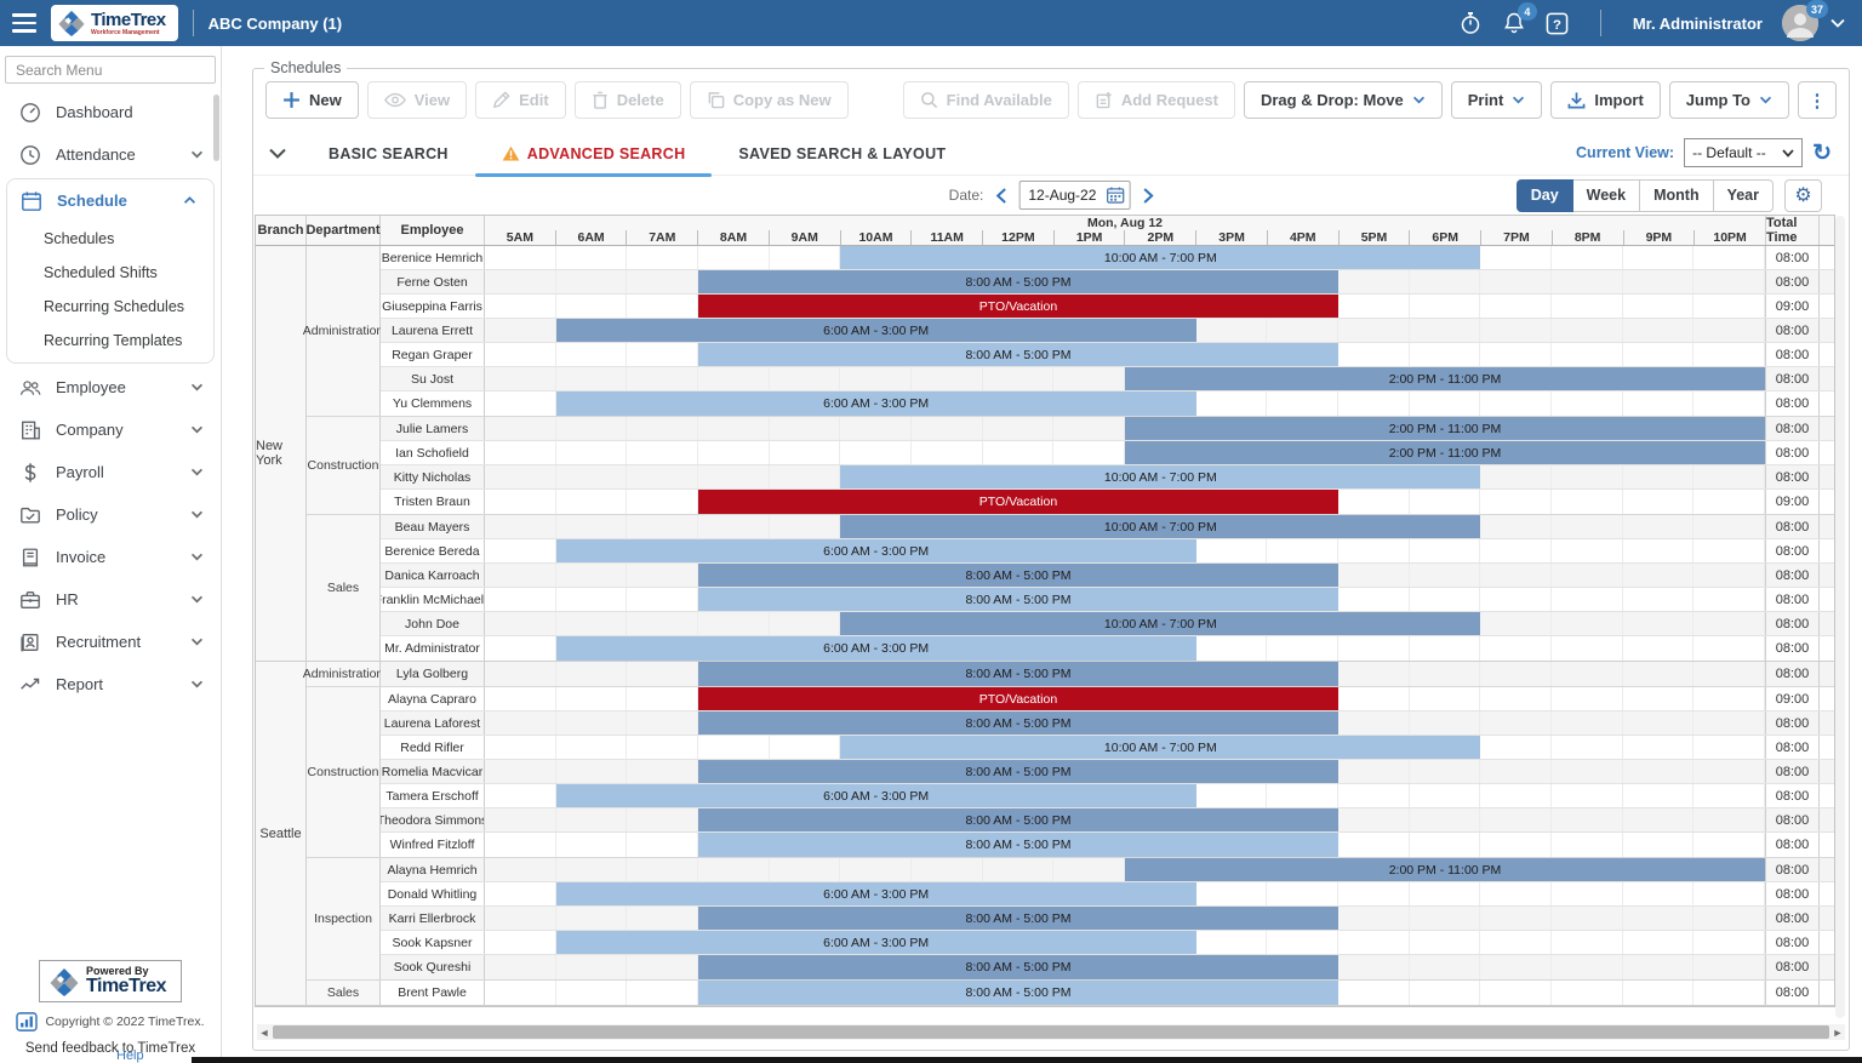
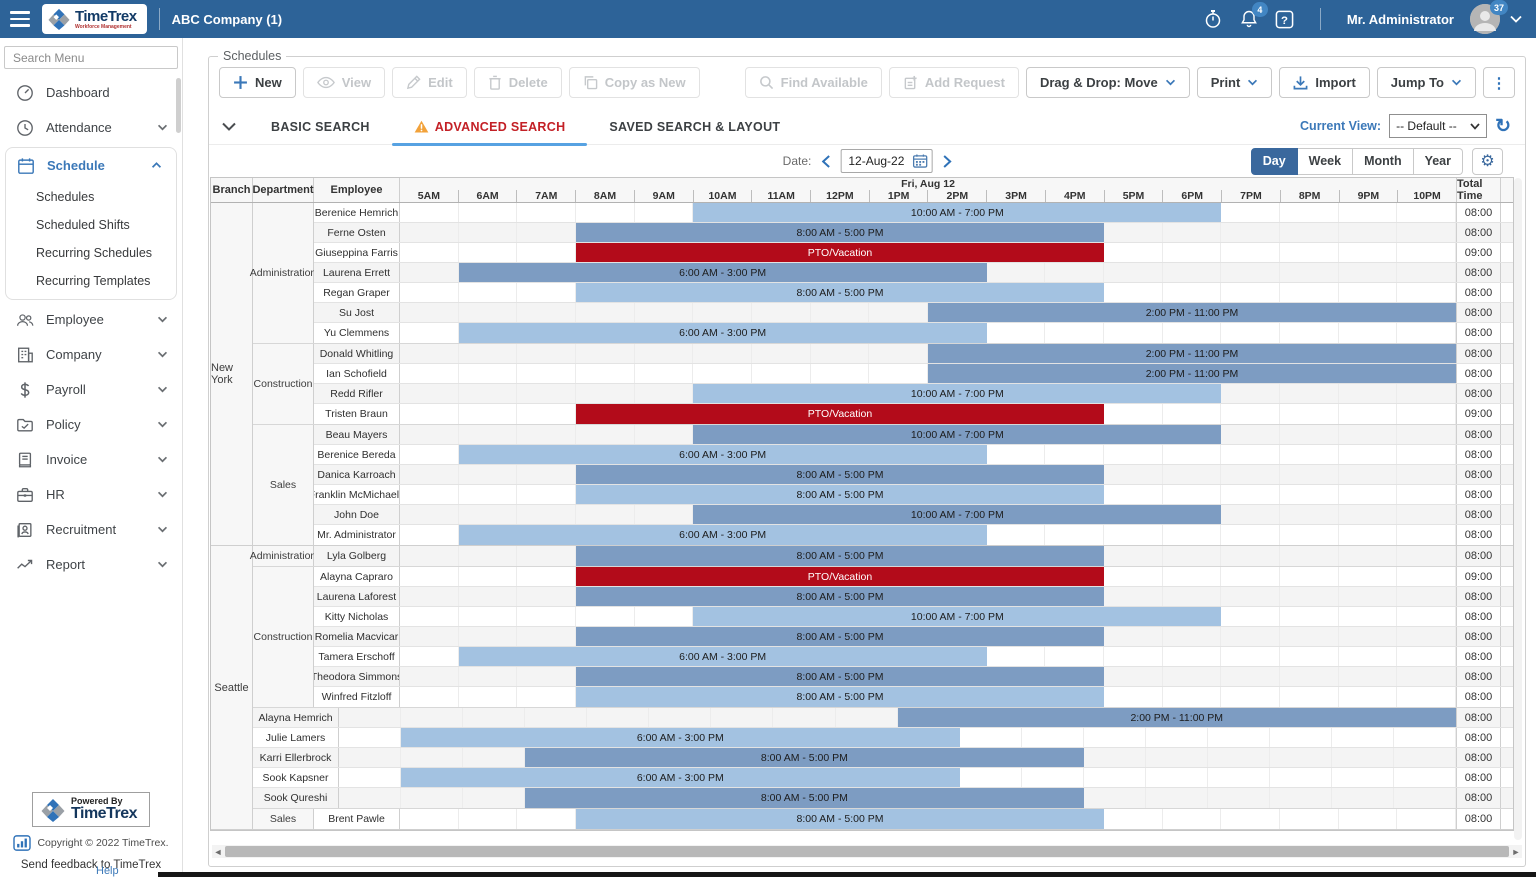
  TimeTrex
  ABC Company (1)
  4
  ?
  Mr. Administrator
  37
  Search Menu
  Dashboard
  Attendance
  Schedule
  Schedules
  Scheduled Shifts
  Recurring Schedules
  Recurring Templates
  Employee
  Company
  Payroll
  Policy
  Invoice
  HR
  Recruitment
  Report
  Powered By
  TimeTrex
  Copyright © 2022 TimeTrex.
  Send feedback to TimeTrex
  Help
  Schedules
  New
  View
  Edit
  Delete
  Copy as New
  Find Available
  Add Request
  Drag & Drop: Move
  Print
  Import
  Jump To
  ⋮
  BASIC SEARCH
  ADVANCED SEARCH
  SAVED SEARCH & LAYOUT
  Current View:
  -- Default --
  ↻
  Date:
  12-Aug-22
  Day
  Week
  Month
  Year
  ⚙
  Branch
  Department
  Employee
- Mon, Aug 12
+ Fri, Aug 12
  5AM
  6AM
  7AM
  8AM
  9AM
  10AM
  11AM
  12PM
  1PM
  2PM
  3PM
  4PM
  5PM
  6PM
  7PM
  8PM
  9PM
  10PM
  Total Time
  New York
  Administratio
  Berenice Hemrich
  10:00 AM - 7:00 PM
  08:00
  Ferne Osten
  8:00 AM - 5:00 PM
  08:00
  Giuseppina Farris
  PTO/Vacation
  09:00
  Laurena Errett
  6:00 AM - 3:00 PM
  08:00
  Regan Graper
  8:00 AM - 5:00 PM
  08:00
  Su Jost
  2:00 PM - 11:00 PM
  08:00
  Yu Clemmens
  6:00 AM - 3:00 PM
  08:00
  Construction
- Julie Lamers
+ Donald Whitling
  2:00 PM - 11:00 PM
  08:00
  Ian Schofield
  2:00 PM - 11:00 PM
  08:00
- Kitty Nicholas
+ Redd Rifler
  10:00 AM - 7:00 PM
  08:00
  Tristen Braun
  PTO/Vacation
  09:00
  Sales
  Beau Mayers
  10:00 AM - 7:00 PM
  08:00
  Berenice Bereda
  6:00 AM - 3:00 PM
  08:00
  Danica Karroach
  8:00 AM - 5:00 PM
  08:00
  ranklin McMichael
  8:00 AM - 5:00 PM
  08:00
  John Doe
  10:00 AM - 7:00 PM
  08:00
  Mr. Administrator
  6:00 AM - 3:00 PM
  08:00
  Seattle
  Administratio
  Lyla Golberg
  8:00 AM - 5:00 PM
  08:00
  Construction
  Alayna Capraro
  PTO/Vacation
  09:00
  Laurena Laforest
  8:00 AM - 5:00 PM
  08:00
- Redd Rifler
+ Kitty Nicholas
  10:00 AM - 7:00 PM
  08:00
  Romelia Macvicar
  8:00 AM - 5:00 PM
  08:00
  Tamera Erschoff
  6:00 AM - 3:00 PM
  08:00
  Theodora Simmon
  8:00 AM - 5:00 PM
  08:00
  Winfred Fitzloff
  8:00 AM - 5:00 PM
  08:00
- Inspection
  Alayna Hemrich
  2:00 PM - 11:00 PM
  08:00
- Donald Whitling
+ Julie Lamers
  6:00 AM - 3:00 PM
  08:00
  Karri Ellerbrock
  8:00 AM - 5:00 PM
  08:00
  Sook Kapsner
  6:00 AM - 3:00 PM
  08:00
  Sook Qureshi
  8:00 AM - 5:00 PM
  08:00
  Sales
  Brent Pawle
  8:00 AM - 5:00 PM
  08:00
  ◄
  ►
